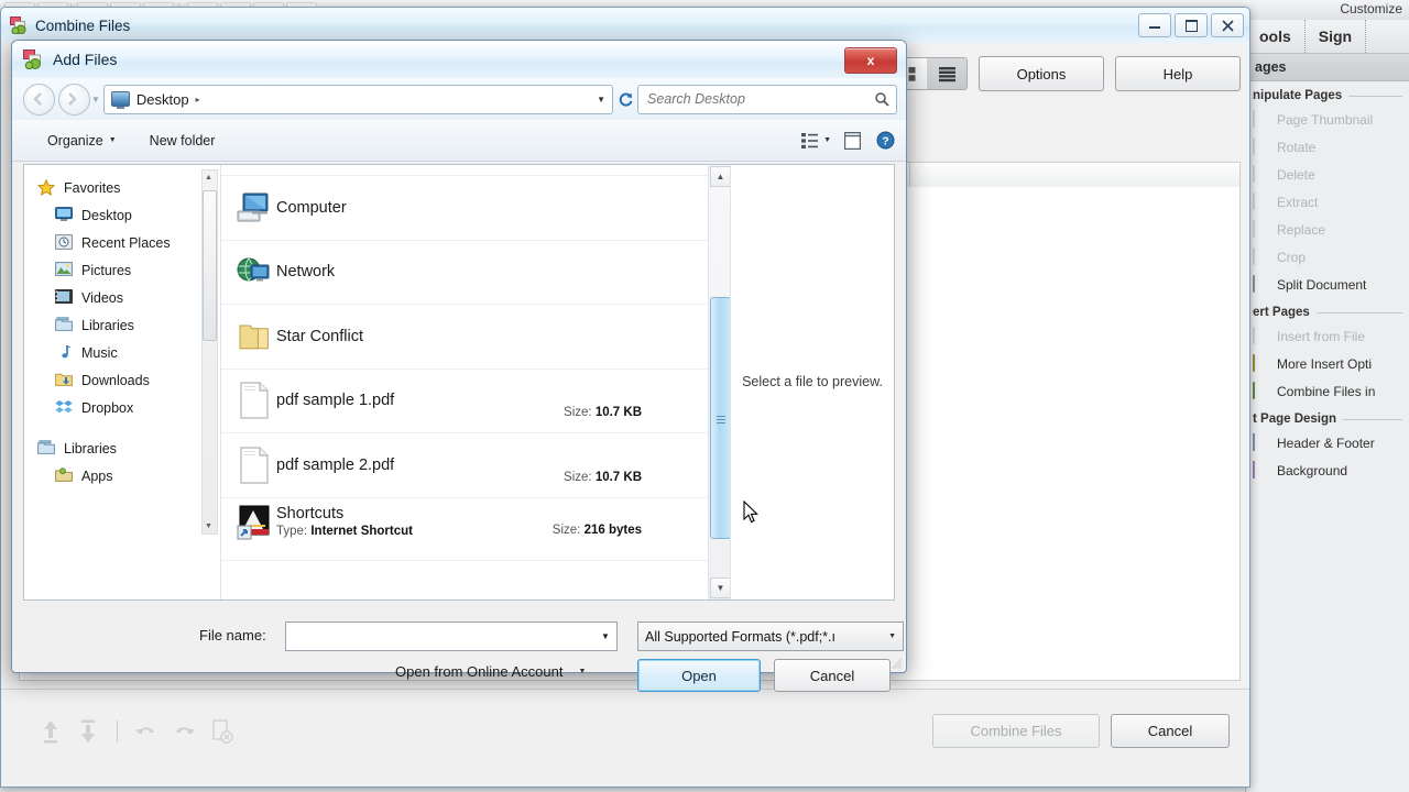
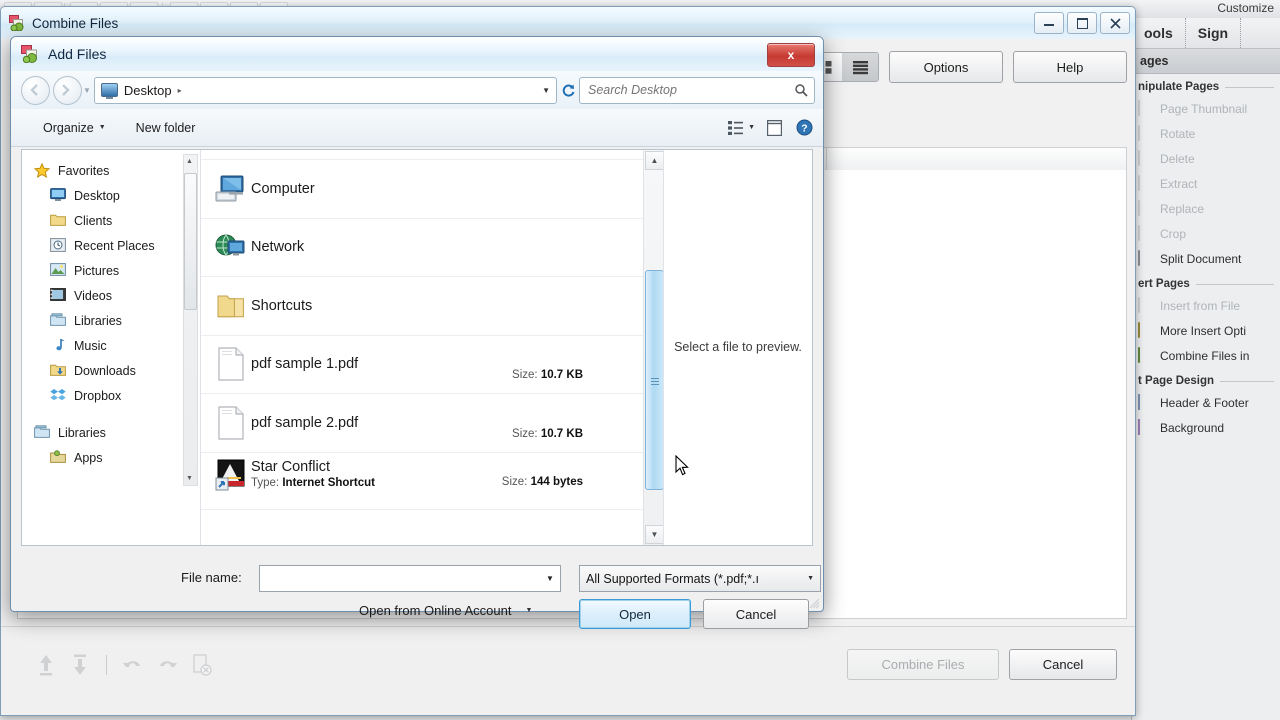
  Customize
  ools
  Sign
  ages
  nipulate Pages
  Page Thumbnail
  Rotate
  Delete
  Extract
  Replace
  Crop
  Split Document
  ert Pages
  Insert from File
  More Insert Opti
  Combine Files in
  t Page Design
  Header & Footer
  Background
  Combine Files
  Options
  Help
  Combine Files
  Cancel
  Add Files
  x
  ▼
  Desktop
  ▸
  ▼
  Search Desktop
  Organize
  New folder
  ?
  Favorites
  Desktop
+ Clients
  Recent Places
  Pictures
  Videos
  Libraries
  Music
  Downloads
  Dropbox
  Libraries
  Apps
  Computer
  Network
- Star Conflict
+ Shortcuts
  pdf sample 1.pdf
  Size: 10.7 KB
  pdf sample 2.pdf
  Size: 10.7 KB
- Shortcuts
+ Star Conflict
  Type: Internet Shortcut
- Size: 216 bytes
+ Size: 144 bytes
  ▲
  ▼
  Select a file to preview.
  File name:
  ▼
  All Supported Formats (*.pdf;*.ı
  Open from Online Account
  Open
  Cancel
